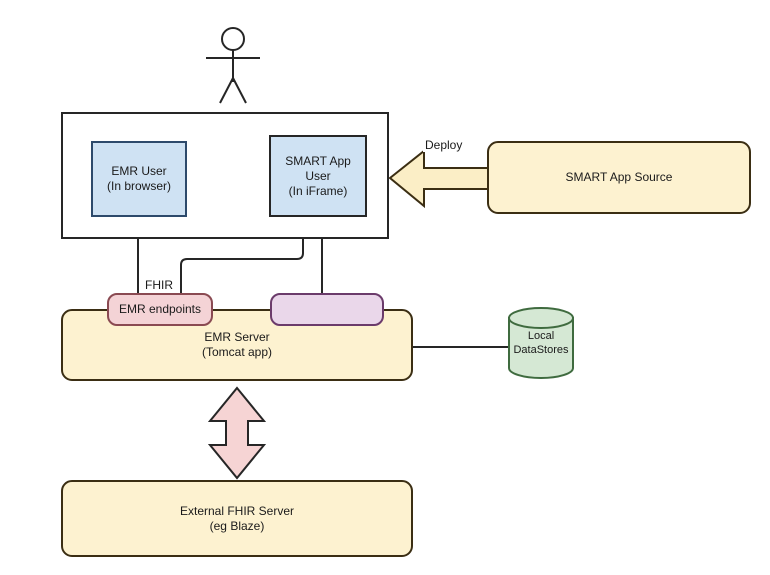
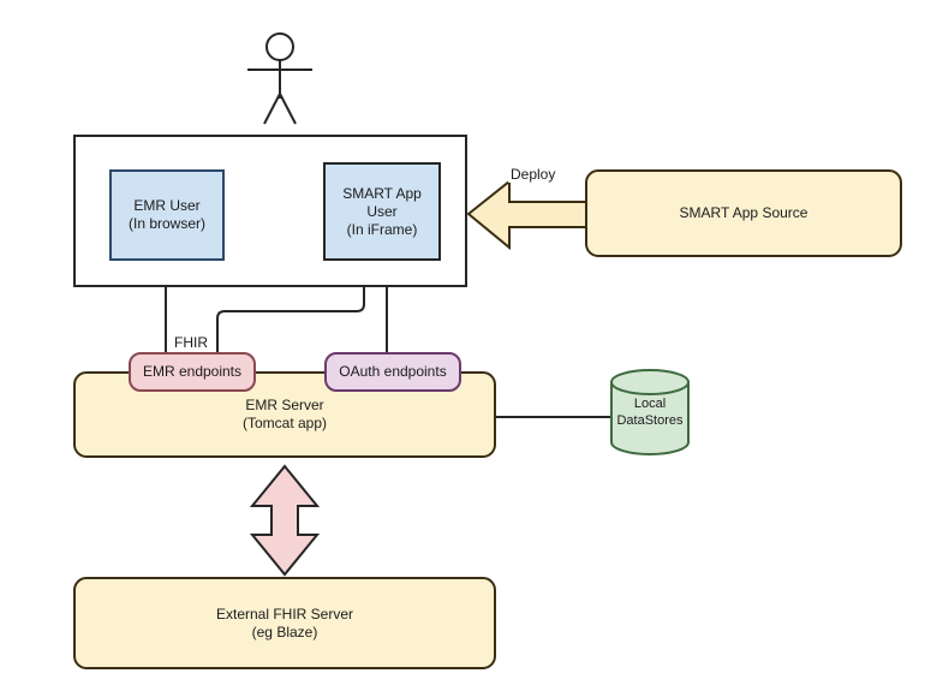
  EMR User
  (In browser)
  SMART App
  User
  (In iFrame)
  SMART App Source
  EMR Server
  (Tomcat app)
  External FHIR Server
  (eg Blaze)
  Local
  DataStores
  EMR endpoints
+ OAuth endpoints
  Deploy
  FHIR
